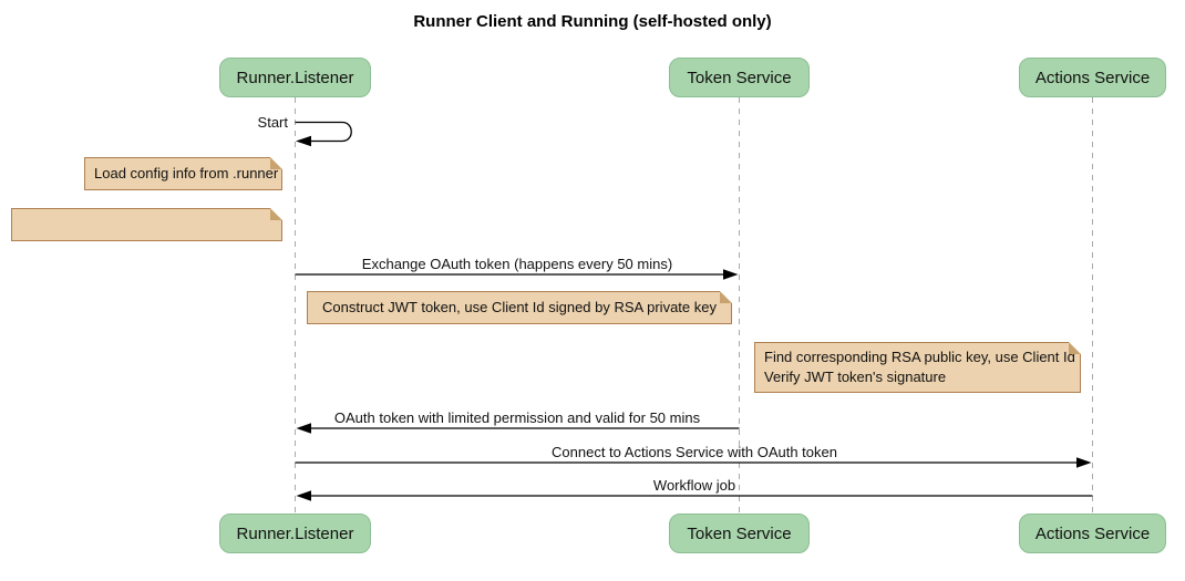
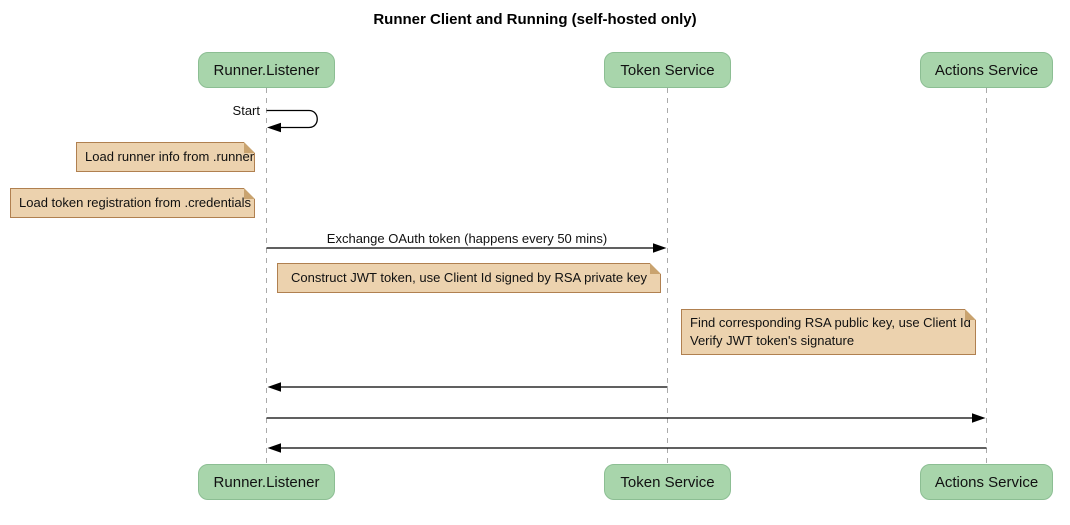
  Runner Client and Running (self-hosted only)
  Runner.Listener
  Token Service
  Actions Service
  Runner.Listener
  Token Service
  Actions Service
  Start
  Exchange OAuth token (happens every 50 mins)
- OAuth token with limited permission and valid for 50 mins
- Connect to Actions Service with OAuth token
- Workflow job
- Load config info from .runner
+ Load runner info from .runner
+ Load token registration from .credentials
  Construct JWT token, use Client Id signed by RSA private key
  Find corresponding RSA public key, use Client Id
  Verify JWT token's signature
